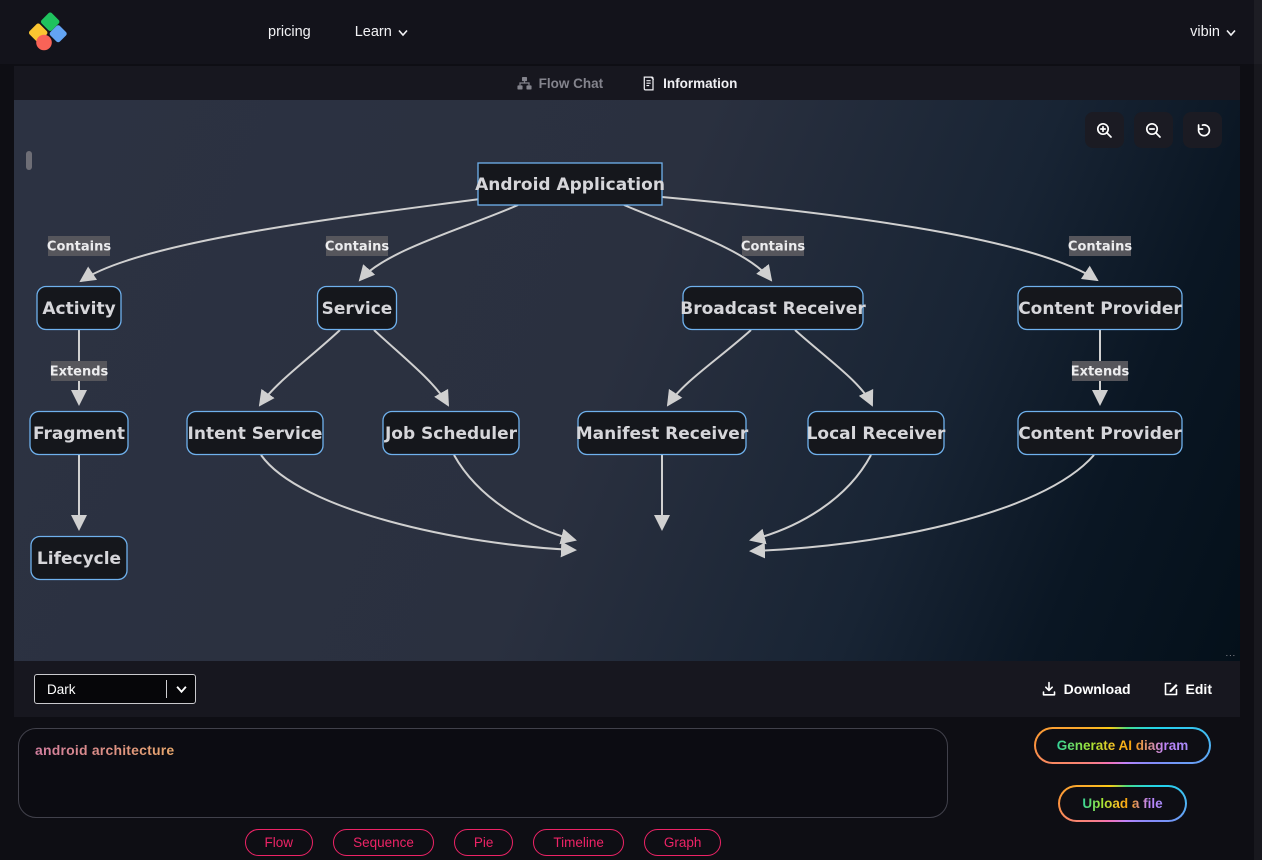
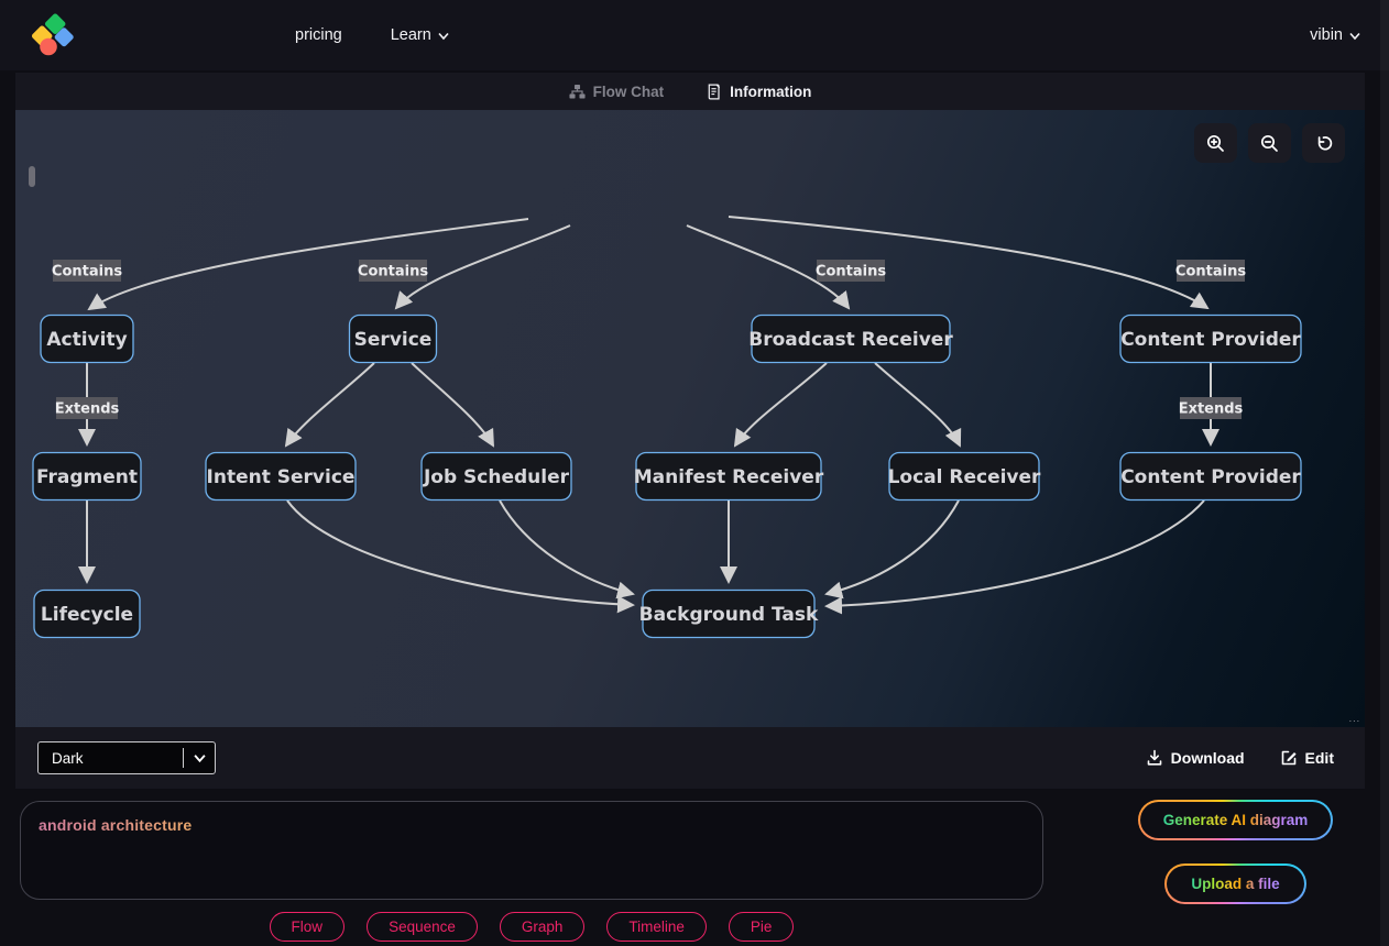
  pricing
  Learn
  vibin
  Flow Chat
  Information
  Contains
  Contains
  Contains
  Contains
  Extends
  Extends
- Android Application
  Activity
  Service
  Broadcast Receiver
  Content Provider
  Fragment
  Intent Service
  Job Scheduler
  Manifest Receiver
  Local Receiver
  Content Provider
  Lifecycle
+ Background Task
  ∙∙∙
  Dark
  Download
  Edit
  android architecture
  Generate AI diagram
  Upload a file
  Flow
  Sequence
- Pie
+ Graph
  Timeline
- Graph
+ Pie
